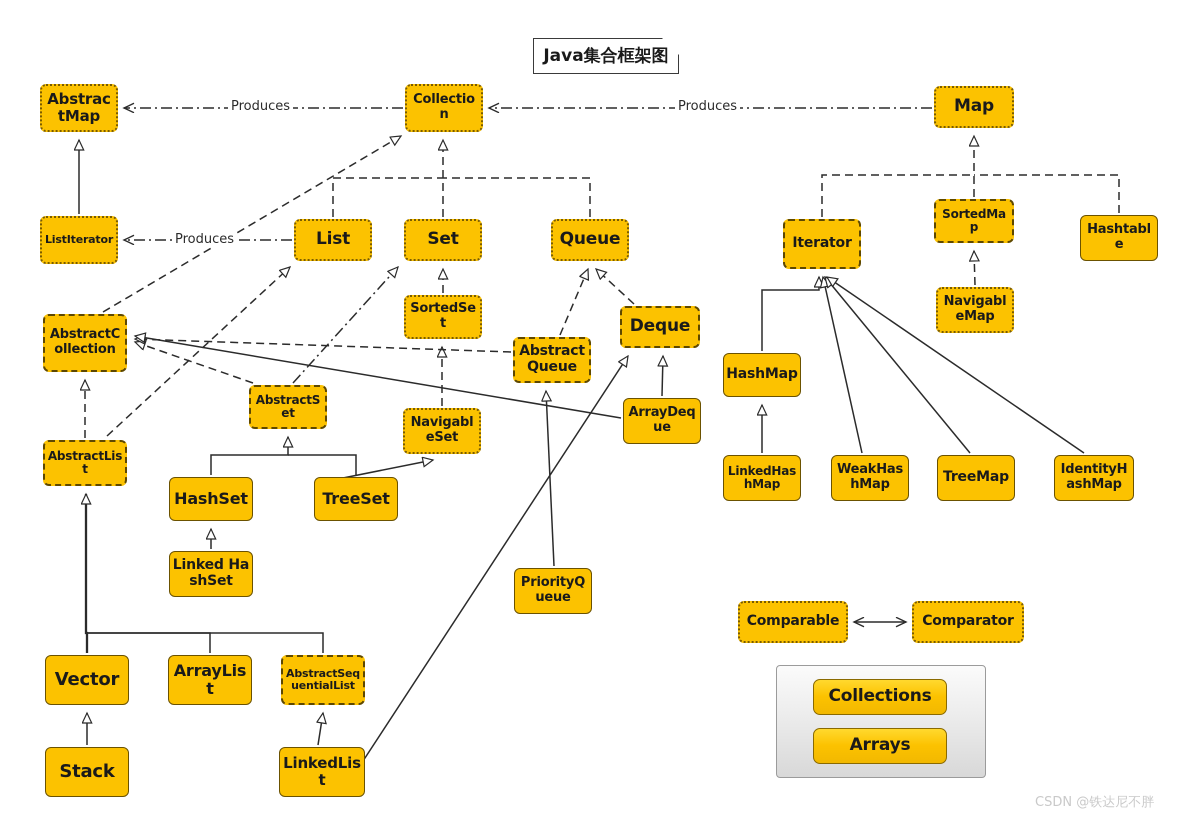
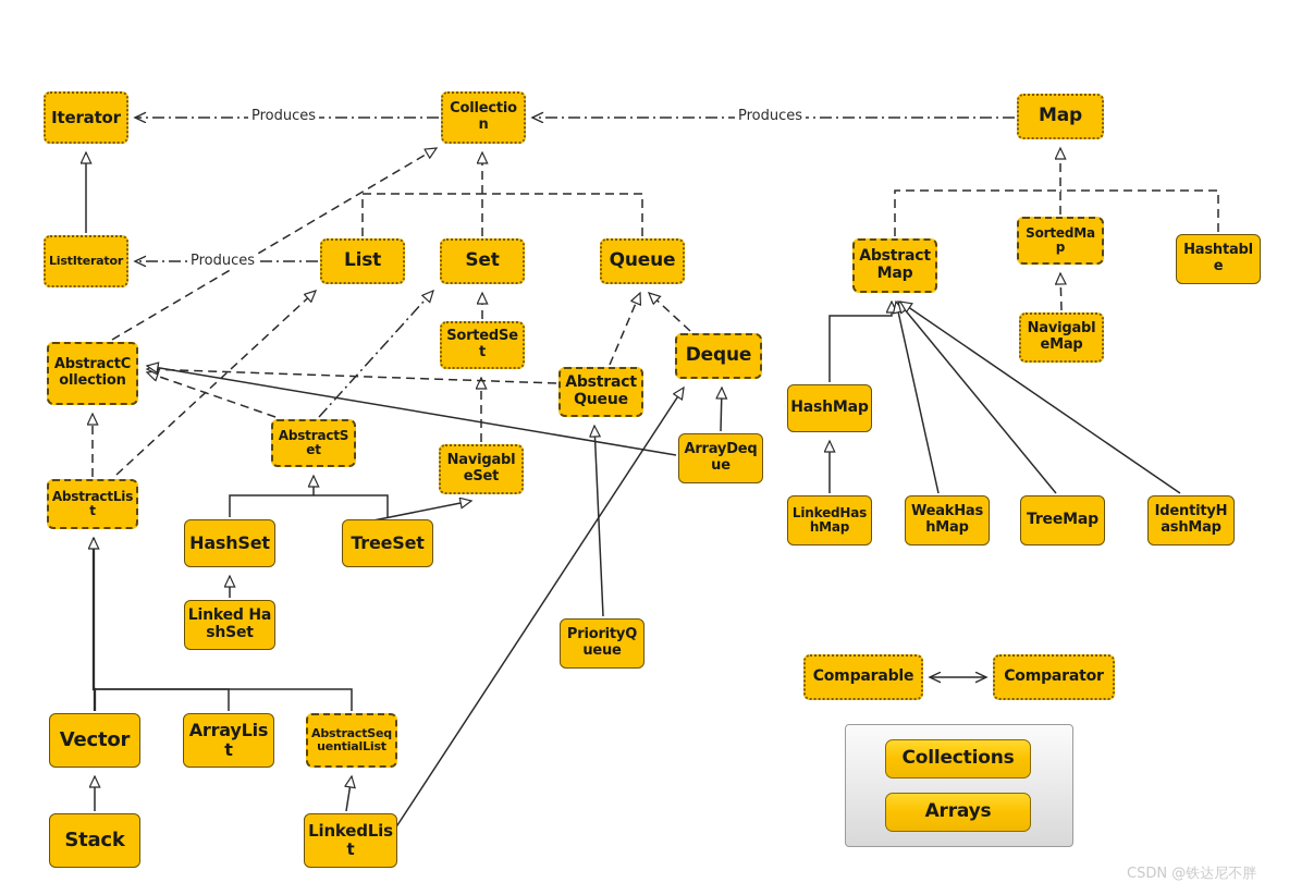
- Java集合框架图
- AbstractMap
+ Iterator
  Collection
  Map
  ListIterator
  List
  Set
  Queue
- Iterator
+ AbstractMap
  SortedMap
  Hashtable
  SortedSet
  NavigableMap
  AbstractCollection
  Deque
  AbstractQueue
  HashMap
  AbstractSet
  ArrayDeque
  NavigableSet
  AbstractList
  TreeMap
  WeakHashMap
  IdentityHashMap
  LinkedHashMap
  HashSet
  TreeSet
  Linked HashSet
  PriorityQueue
  Comparable
  Comparator
  Vector
  ArrayList
  AbstractSequentialList
  Collections
  Stack
  LinkedList
  Arrays
  Produces
  Produces
  Produces
  CSDN @铁达尼不胖
